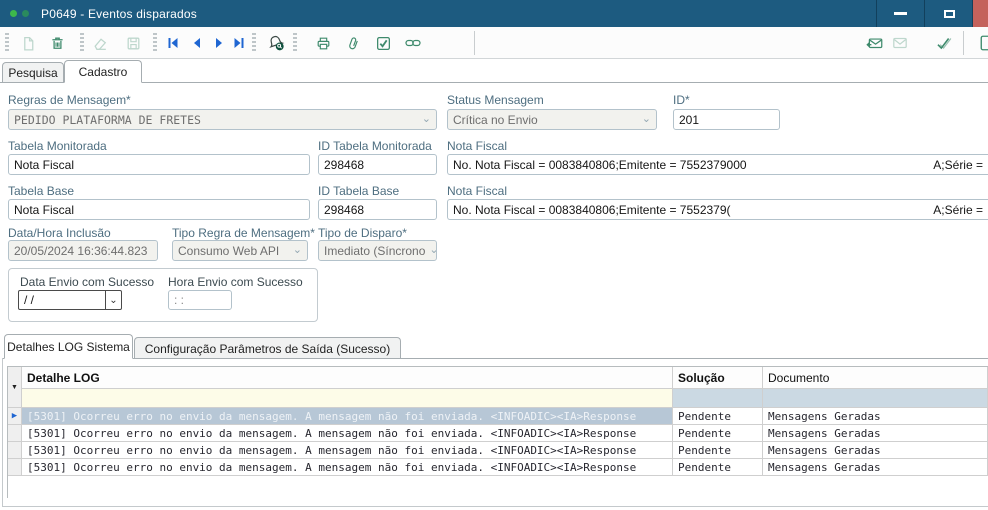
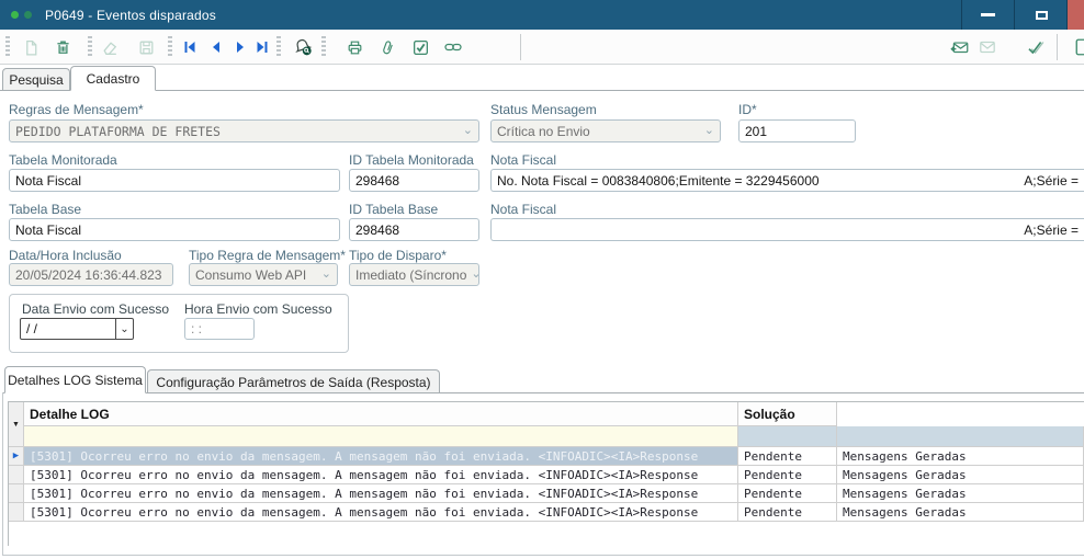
  P0649 - Eventos disparados
  Pesquisa
  Cadastro
  Regras de Mensagem*
  PEDIDO PLATAFORMA DE FRETES
  Status Mensagem
  Crítica no Envio
  ID*
  201
  Tabela Monitorada
  Nota Fiscal
  ID Tabela Monitorada
  298468
  Nota Fiscal
- No. Nota Fiscal = 0083840806;Emitente = 7552379000
+ No. Nota Fiscal = 0083840806;Emitente = 3229456000
  A;Série =
  Tabela Base
  Nota Fiscal
  ID Tabela Base
  298468
  Nota Fiscal
- No. Nota Fiscal = 0083840806;Emitente = 7552379(
  A;Série =
  Data/Hora Inclusão
  20/05/2024 16:36:44.823
  Tipo Regra de Mensagem*
  Consumo Web API
  Tipo de Disparo*
  Imediato (Síncrono
  Data Envio com Sucesso
  / /
  Hora Envio com Sucesso
  : :
  Detalhes LOG Sistema
- Configuração Parâmetros de Saída (Sucesso)
+ Configuração Parâmetros de Saída (Resposta)
  Detalhe LOG
  Solução
- Documento
  [5301] Ocorreu erro no envio da mensagem. A mensagem não foi enviada. <INFOADIC><IA>Response
  Pendente
  Mensagens Geradas
  [5301] Ocorreu erro no envio da mensagem. A mensagem não foi enviada. <INFOADIC><IA>Response
  Pendente
  Mensagens Geradas
  [5301] Ocorreu erro no envio da mensagem. A mensagem não foi enviada. <INFOADIC><IA>Response
  Pendente
  Mensagens Geradas
  [5301] Ocorreu erro no envio da mensagem. A mensagem não foi enviada. <INFOADIC><IA>Response
  Pendente
  Mensagens Geradas
